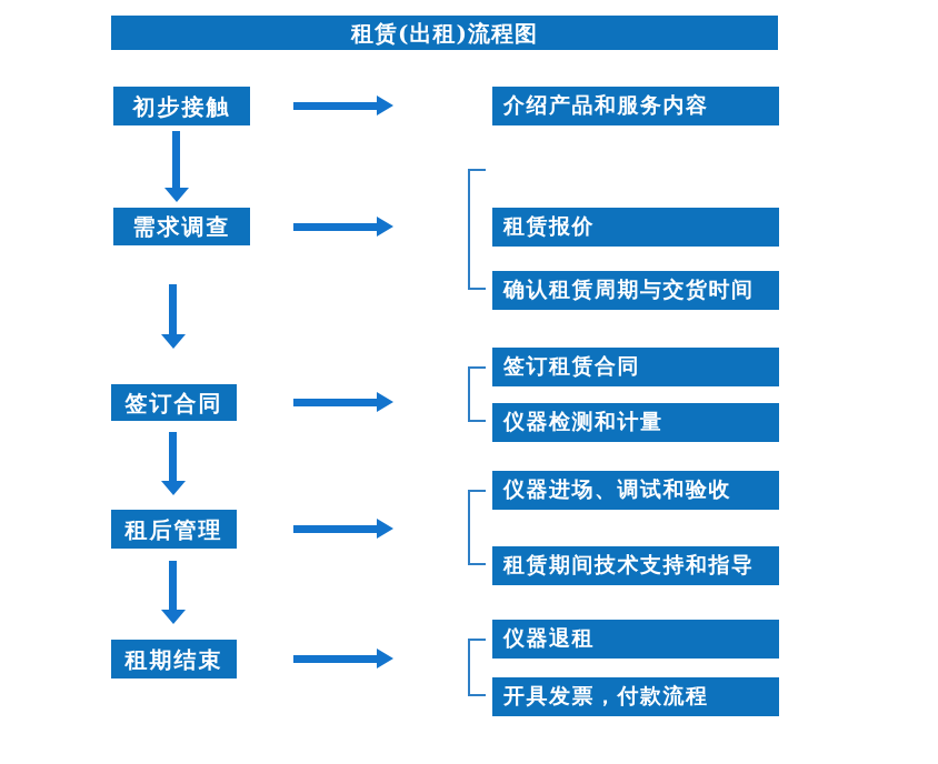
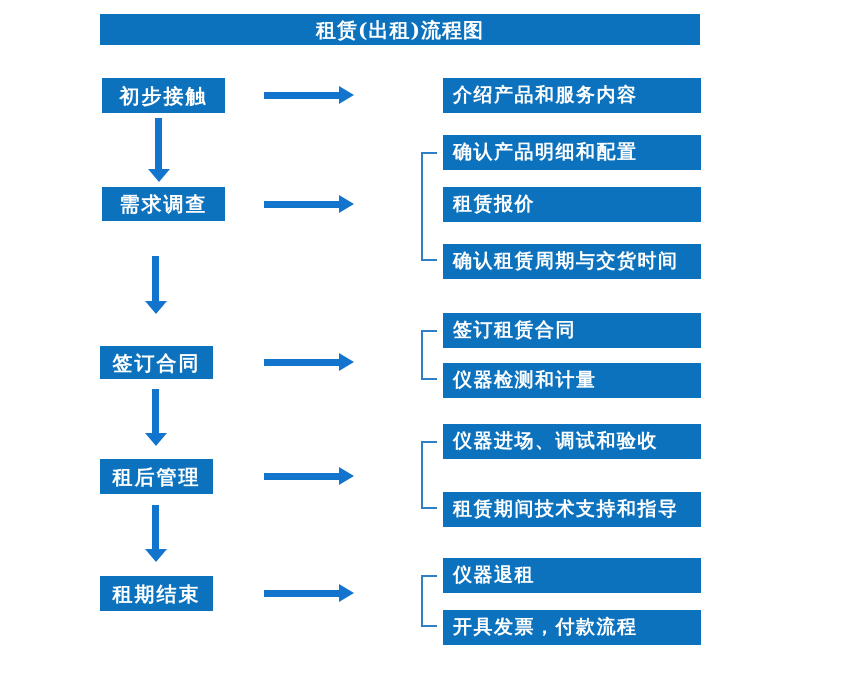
  租赁(出租)流程图
  初步接触
  需求调查
  签订合同
  租后管理
  租期结束
  介绍产品和服务内容
+ 确认产品明细和配置
  租赁报价
  确认租赁周期与交货时间
  签订租赁合同
  仪器检测和计量
  仪器进场、调试和验收
  租赁期间技术支持和指导
  仪器退租
  开具发票，付款流程
